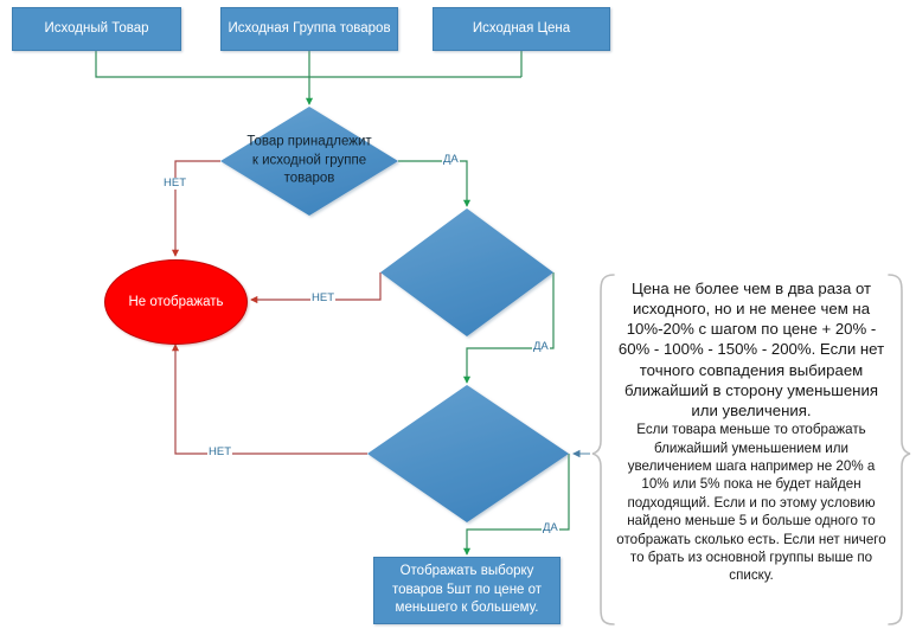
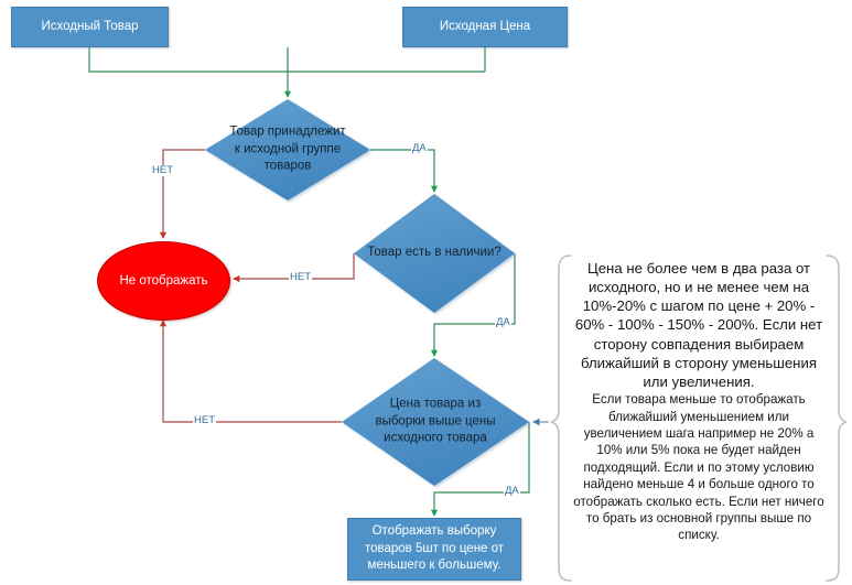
  Исходный Товар
- Исходная Группа товаров
  Исходная Цена
  Товар принадлежит к исходной группе товаров
+ Товар есть в наличии?
+ Цена товара из выборки выше цены исходного товара
  Не отображать
  Отображать выборку товаров 5шт по цене от меньшего к большему.
- Цена не более чем в два раза от исходного, но и не менее чем на 10%-20% с шагом по цене + 20% - 60% - 100% - 150% - 200%. Если нет точного совпадения выбираем ближайший в сторону уменьшения или увеличения.
+ Цена не более чем в два раза от исходного, но и не менее чем на 10%-20% с шагом по цене + 20% - 60% - 100% - 150% - 200%. Если нет сторону совпадения выбираем ближайший в сторону уменьшения или увеличения.
- Если товара меньше то отображать ближайший уменьшением или увеличением шага например не 20% а 10% или 5% пока не будет найден подходящий. Если и по этому условию найдено меньше 5 и больше одного то отображать сколько есть. Если нет ничего то брать из основной группы выше по списку.
+ Если товара меньше то отображать ближайший уменьшением или увеличением шага например не 20% а 10% или 5% пока не будет найден подходящий. Если и по этому условию найдено меньше 4 и больше одного то отображать сколько есть. Если нет ничего то брать из основной группы выше по списку.
  НЕТ
  ДА
  НЕТ
  ДА
  НЕТ
  ДА
